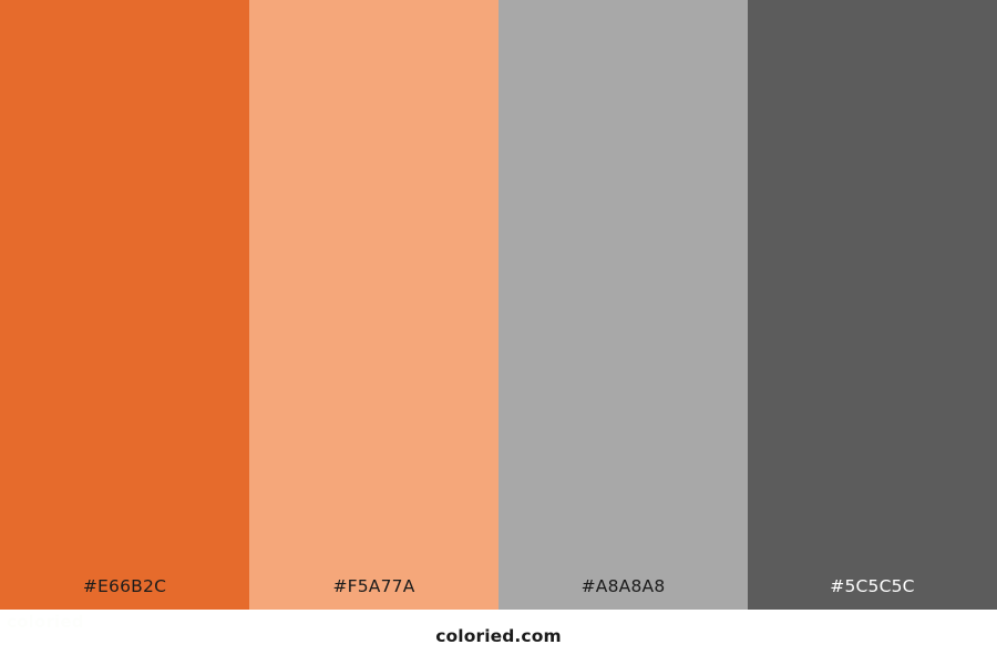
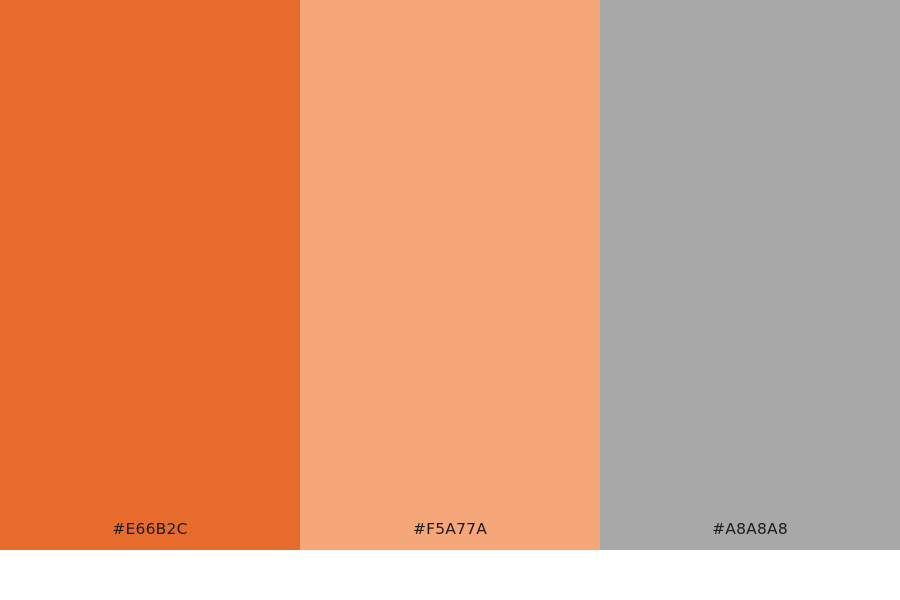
  #E66B2C
  #F5A77A
  #A8A8A8
- #5C5C5C
- coloried.com
